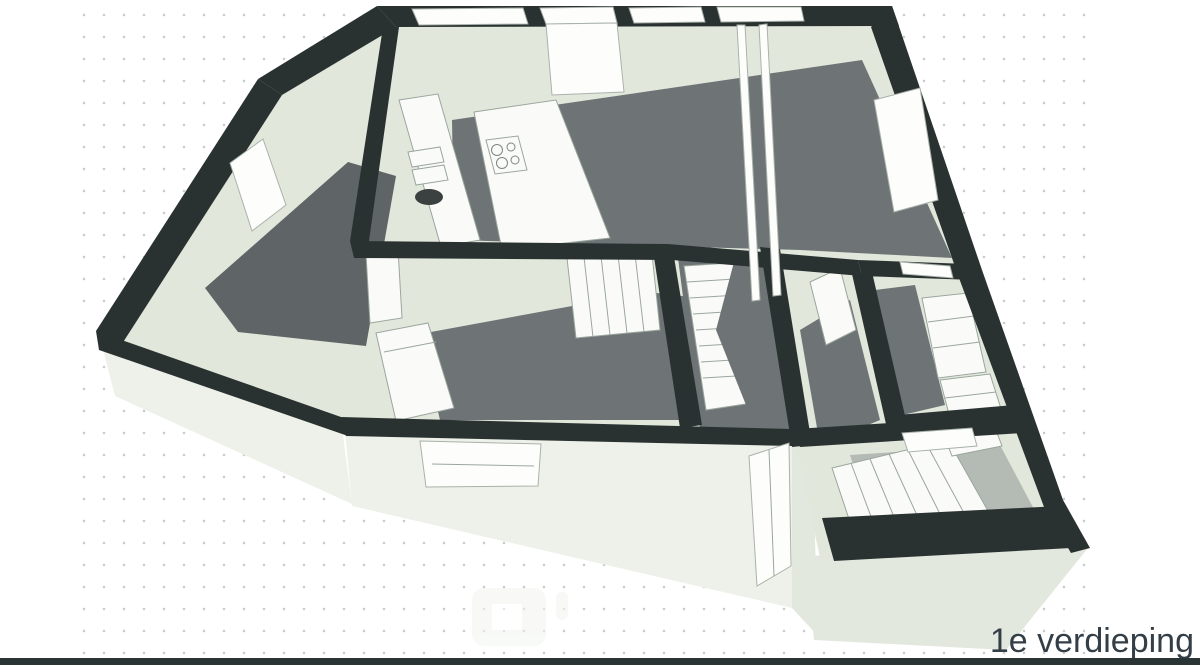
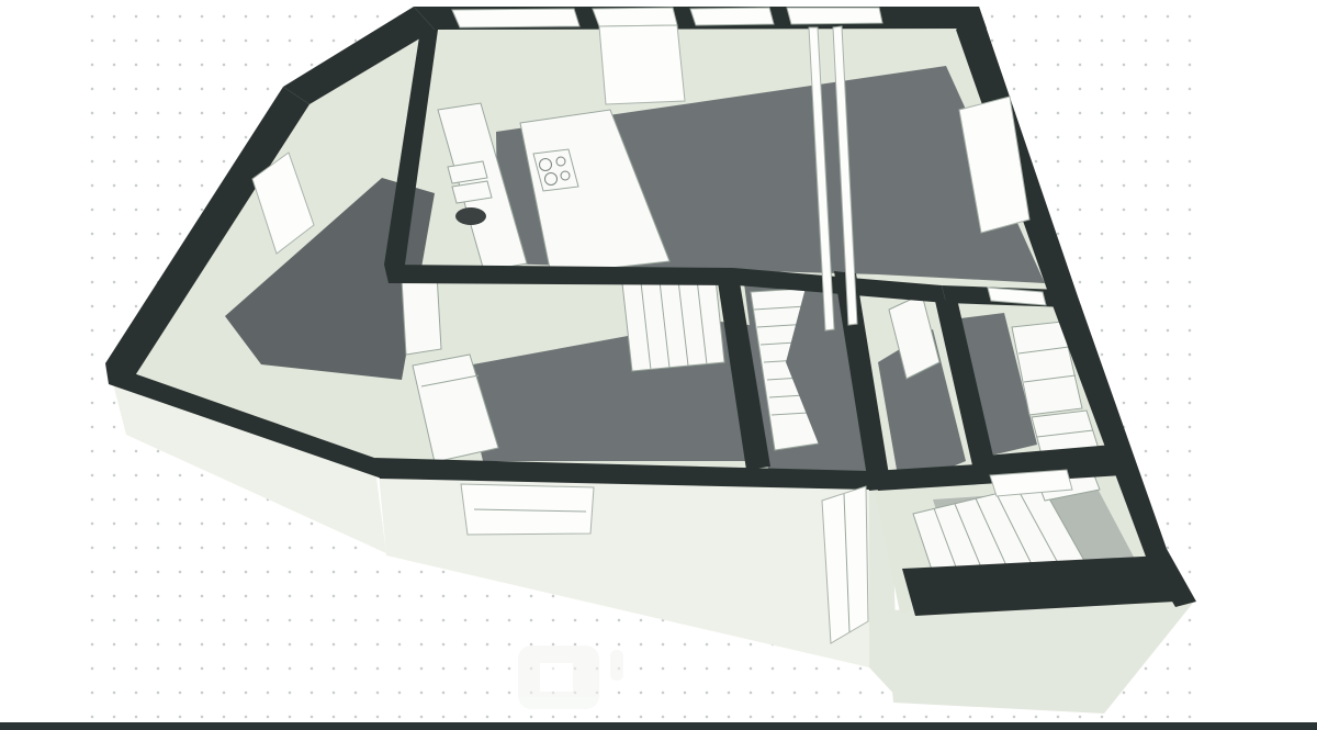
- 1e verdieping
